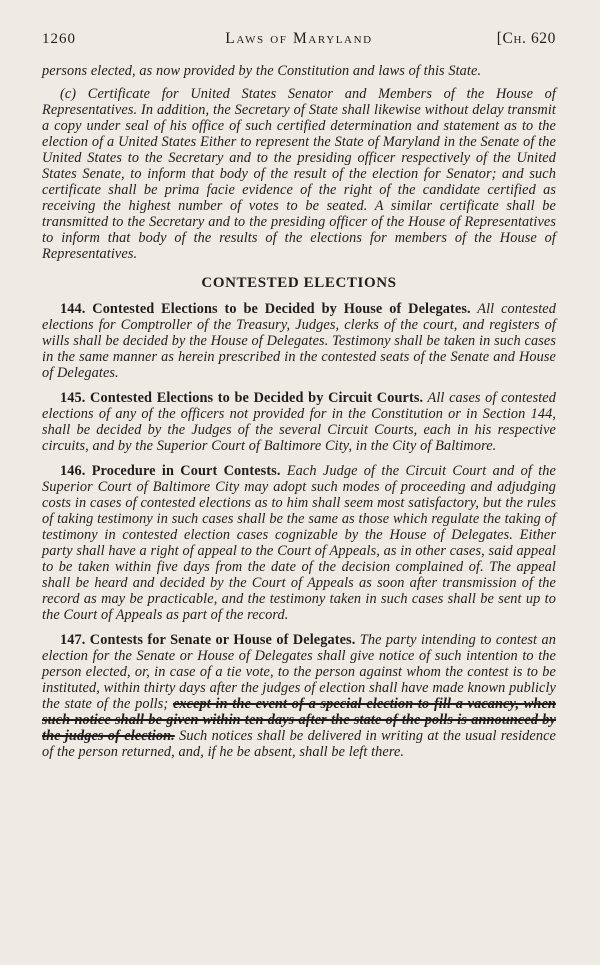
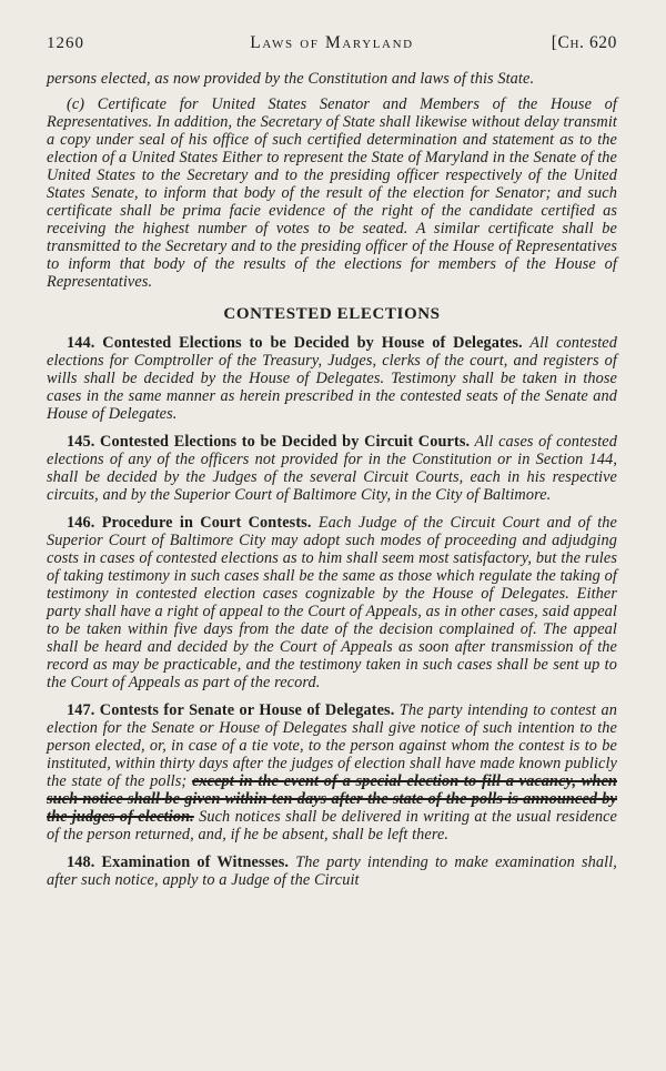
  1260
  Laws of Maryland
  [Ch. 620
  persons elected, as now provided by the Constitution and laws of this State.
  (c) Certificate for United States Senator and Members of the House of Representatives. In addition, the Secretary of State shall likewise without delay transmit a copy under seal of his office of such certified determination and statement as to the election of a United States Either to represent the State of Maryland in the Senate of the United States to the Secretary and to the presiding officer respectively of the United States Senate, to inform that body of the result of the election for Senator; and such certificate shall be prima facie evidence of the right of the candidate certified as receiving the highest number of votes to be seated. A similar certificate shall be transmitted to the Secretary and to the presiding officer of the House of Representatives to inform that body of the results of the elections for members of the House of Representatives.
  CONTESTED ELECTIONS
- 144. Contested Elections to be Decided by House of Delegates. All contested elections for Comptroller of the Treasury, Judges, clerks of the court, and registers of wills shall be decided by the House of Delegates. Testimony shall be taken in such cases in the same manner as herein prescribed in the contested seats of the Senate and House of Delegates.
+ 144. Contested Elections to be Decided by House of Delegates. All contested elections for Comptroller of the Treasury, Judges, clerks of the court, and registers of wills shall be decided by the House of Delegates. Testimony shall be taken in those cases in the same manner as herein prescribed in the contested seats of the Senate and House of Delegates.
  145. Contested Elections to be Decided by Circuit Courts. All cases of contested elections of any of the officers not provided for in the Constitution or in Section 144, shall be decided by the Judges of the several Circuit Courts, each in his respective circuits, and by the Superior Court of Baltimore City, in the City of Baltimore.
  146. Procedure in Court Contests. Each Judge of the Circuit Court and of the Superior Court of Baltimore City may adopt such modes of proceeding and adjudging costs in cases of contested elections as to him shall seem most satisfactory, but the rules of taking testimony in such cases shall be the same as those which regulate the taking of testimony in contested election cases cognizable by the House of Delegates. Either party shall have a right of appeal to the Court of Appeals, as in other cases, said appeal to be taken within five days from the date of the decision complained of. The appeal shall be heard and decided by the Court of Appeals as soon after transmission of the record as may be practicable, and the testimony taken in such cases shall be sent up to the Court of Appeals as part of the record.
  147. Contests for Senate or House of Delegates. The party intending to contest an election for the Senate or House of Delegates shall give notice of such intention to the person elected, or, in case of a tie vote, to the person against whom the contest is to be instituted, within thirty days after the judges of election shall have made known publicly the state of the polls; except in the event of a special election to fill a vacancy, when such notice shall be given within ten days after the state of the polls is announced by the judges of election. Such notices shall be delivered in writing at the usual residence of the person returned, and, if he be absent, shall be left there.
+ 148. Examination of Witnesses. The party intending to make examination shall, after such notice, apply to a Judge of the Circuit
